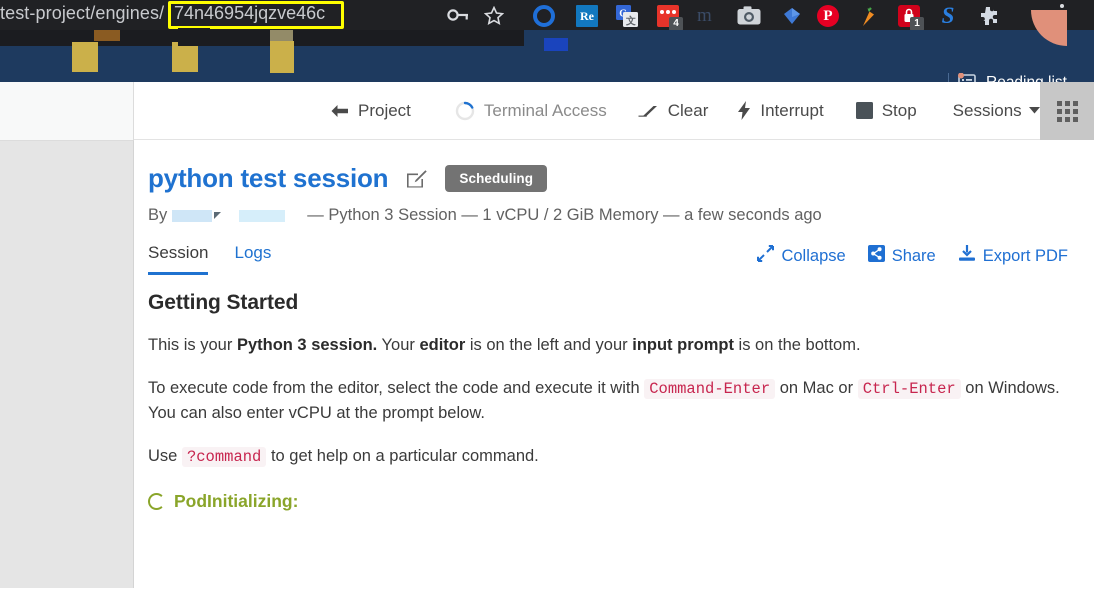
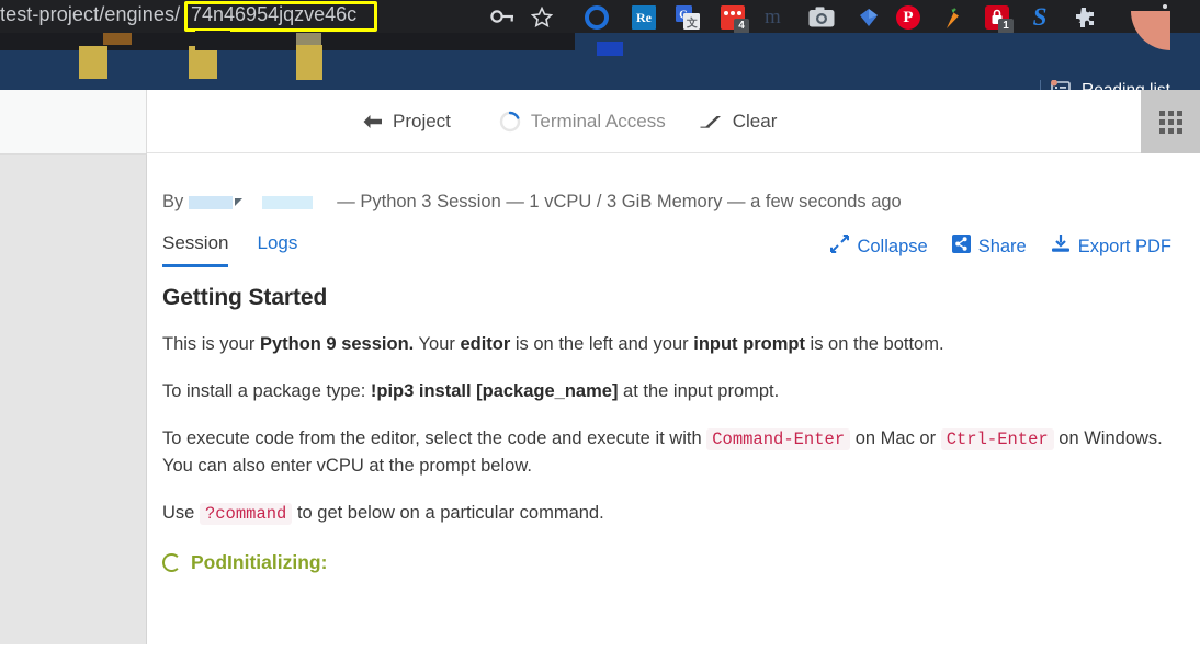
  test-project/engines/
  74n46954jqzve46c
  Re
  文
  4
  m
  P
  1
  S
  Project
  Terminal Access
  Clear
- Interrupt
- Stop
- Sessions
- python test session
- Scheduling
  By
- — Python 3 Session — 1 vCPU / 2 GiB Memory — a few seconds ago
+ — Python 3 Session — 1 vCPU / 3 GiB Memory — a few seconds ago
  Session
  Logs
  Collapse
  Share
  Export PDF
  Getting Started
- This is your Python 3 session. Your editor is on the left and your input prompt is on the bottom.
+ This is your Python 9 session. Your editor is on the left and your input prompt is on the bottom.
+ To install a package type: !pip3 install [package_name] at the input prompt.
  To execute code from the editor, select the code and execute it with Command-Enter on Mac or Ctrl-Enter on Windows. You can also enter vCPU at the prompt below.
- Use ?command to get help on a particular command.
+ Use ?command to get below on a particular command.
  PodInitializing:
